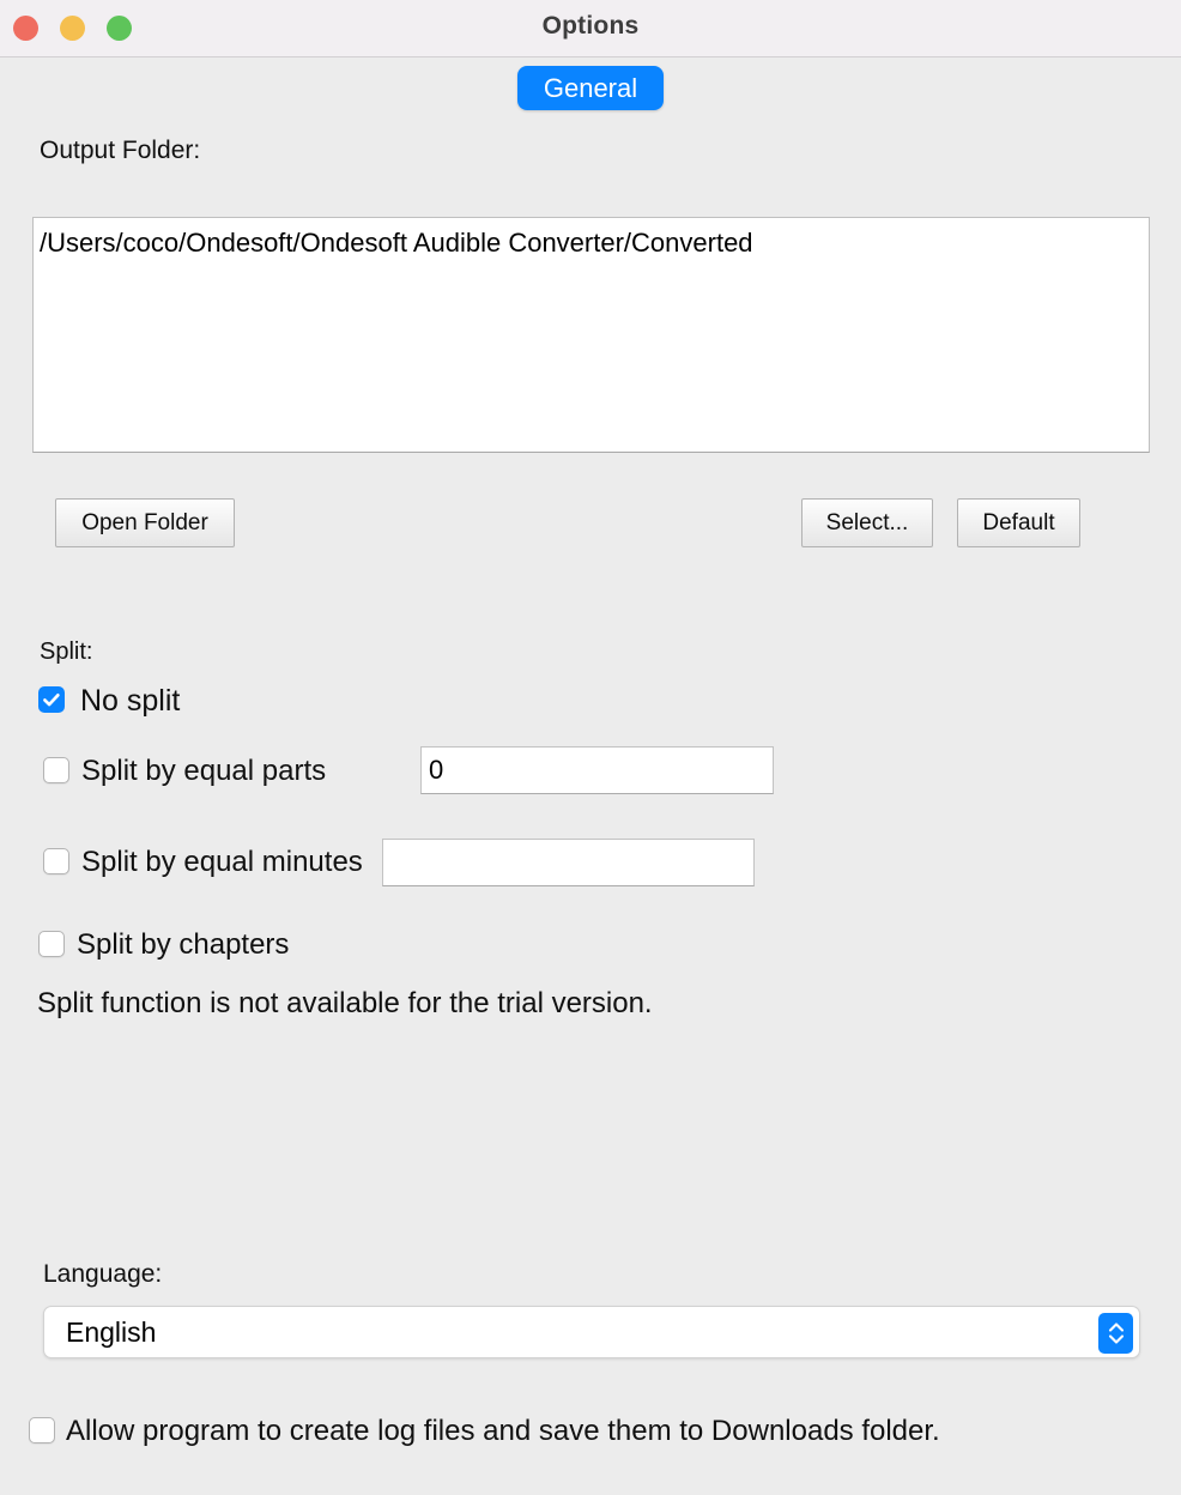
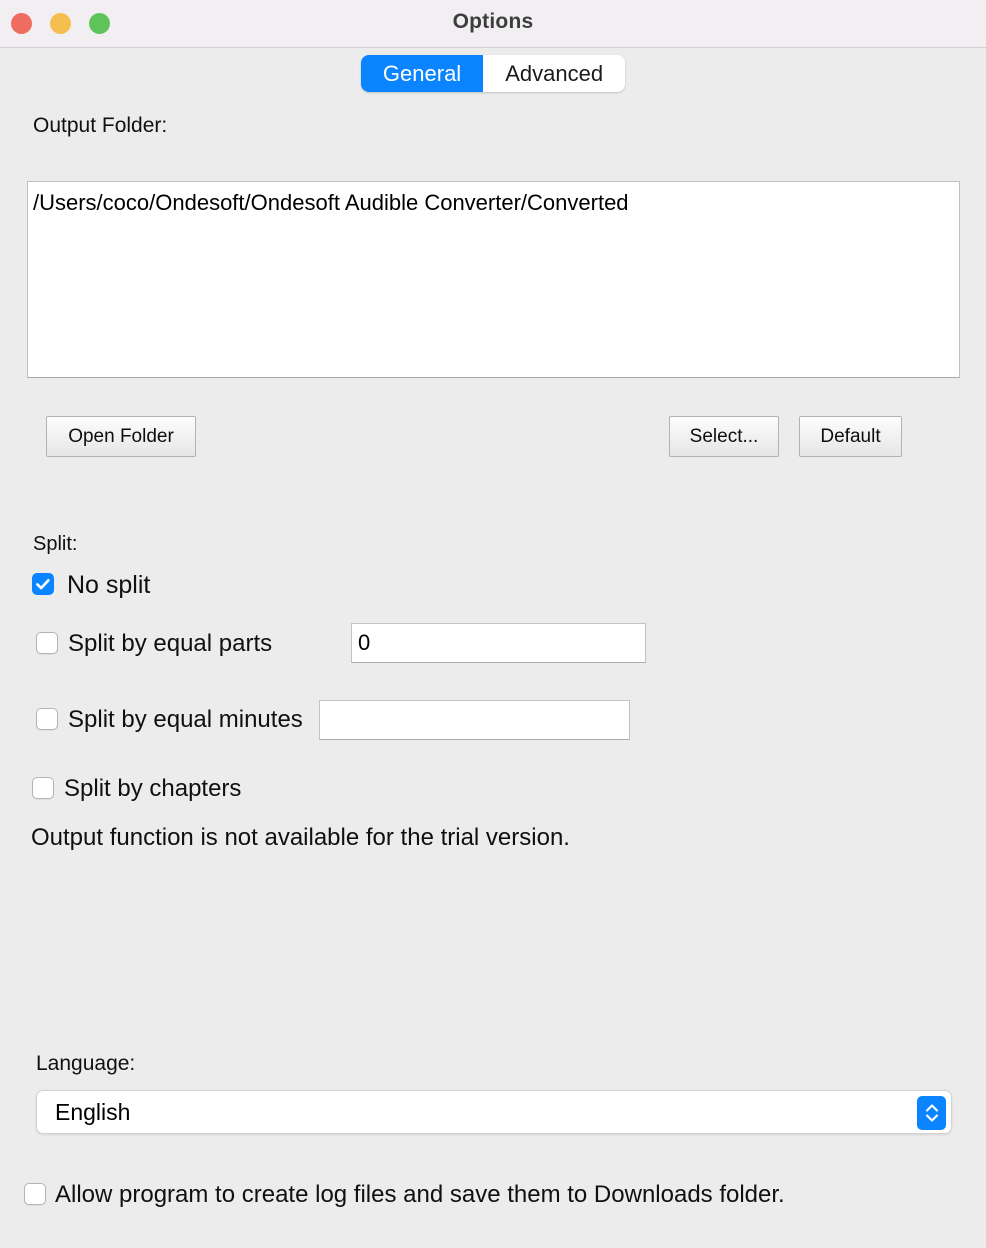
  Options
  General
+ Advanced
  Output Folder:
  /Users/coco/Ondesoft/Ondesoft Audible Converter/Converted
  Open Folder
  Select...
  Default
  Split:
  No split
  Split by equal parts
  0
  Split by equal minutes
  Split by chapters
- Split function is not available for the trial version.
+ Output function is not available for the trial version.
  Language:
  English
  Allow program to create log files and save them to Downloads folder.
